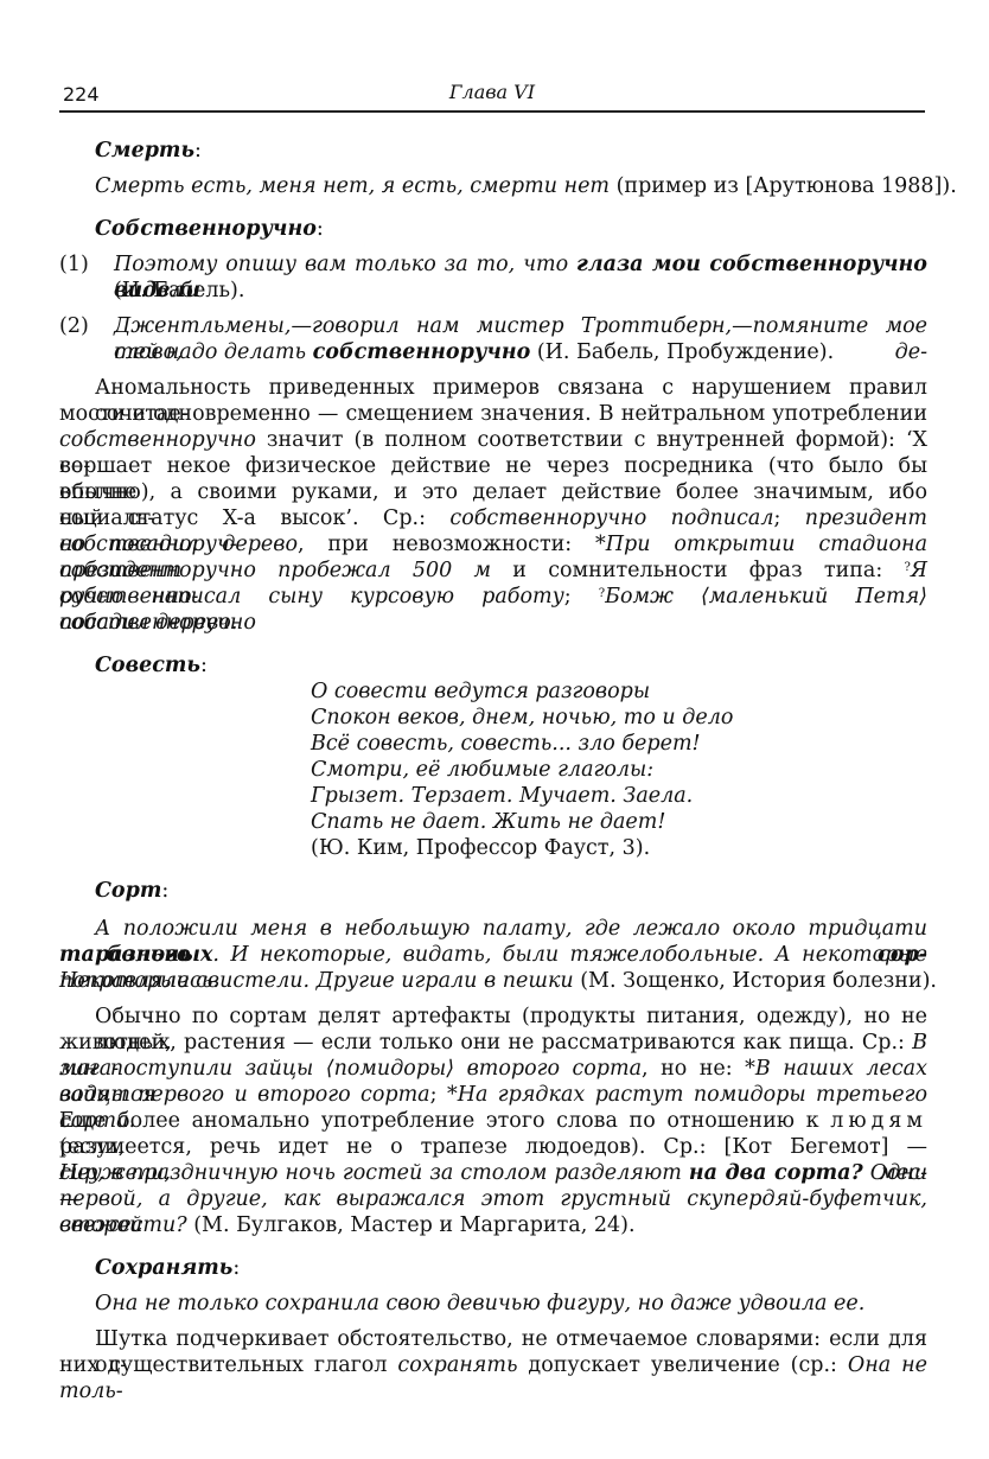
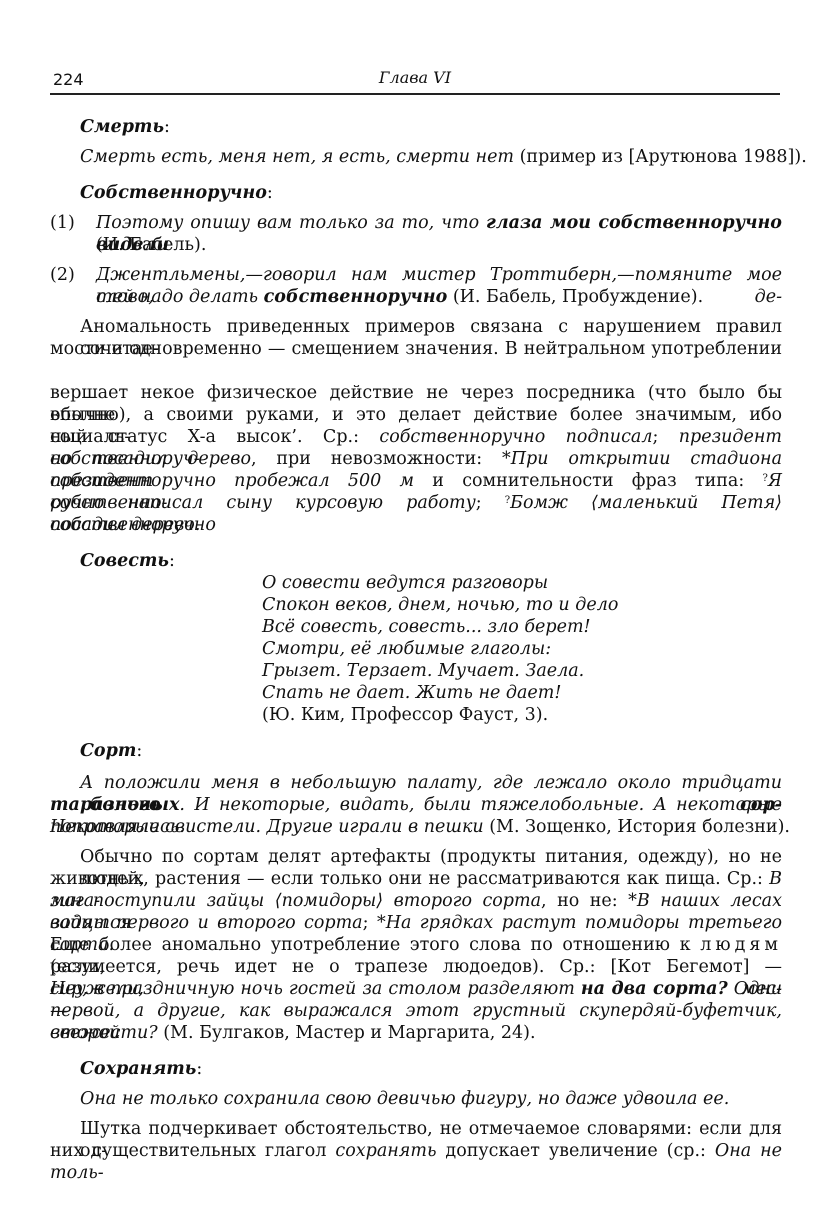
  224
  Глава VI
  Смерть:
  Смерть есть, меня нет, я есть, смерти нет (пример из [Арутюнова 1988]).
  Собственноручно:
  (1)
  Поэтому опишу вам только за то, что глаза мои собственноручно видели
  (И. Бабель).
  (2)
  Джентльмены,—говорил нам мистер Троттиберн,—помяните мое слово, де-
  тей надо делать собственноручно (И. Бабель, Пробуждение).
  Аномальность приведенных примеров связана с нарушением правил сочетае-
  мости и одновременно — смещением значения. В нейтральном употреблении
- собственноручно значит (в полном соответствии с внутренней формой): ‘X со-
  вершает некое физическое действие не через посредника (что было бы вполне
  обычно), а своими руками, и это делает действие более значимым, ибо социаль-
  ный статус X-а высок’. Ср.: собственноручно подписал; президент собственноруч-
  но посадил дерево, при невозможности: *При открытии стадиона президент
  собственноручно пробежал 500 м и сомнительности фраз типа: ?Я собственно-
  ручно написал сыну курсовую работу; ?Бомж ⟨маленький Петя⟩ собственноручно
  посадил дерево.
  Совесть:
  О совести ведутся разговоры
  Спокон веков, днем, ночью, то и дело
  Всё совесть, совесть... зло берет!
  Смотри, её любимые глаголы:
  Грызет. Терзает. Мучает. Заела.
  Спать не дает. Жить не дает!
  (Ю. Ким, Профессор Фауст, 3).
  Сорт:
  А положили меня в небольшую палату, где лежало около тридцати разного сор-
  та больных. И некоторые, видать, были тяжелобольные. А некоторые поправлялись.
  Некоторые свистели. Другие играли в пешки (М. Зощенко, История болезни).
  Обычно по сортам делят артефакты (продукты питания, одежду), но не людей,
  животных, растения — если только они не рассматриваются как пища. Ср.: В мага-
  зин поступили зайцы ⟨помидоры⟩ второго сорта, но не: *В наших лесах водятся
  зайцы первого и второго сорта; *На грядках растут помидоры третьего сорта.
  Еще более аномально употребление этого слова по отношению к людям (если,
  разумеется, речь идет не о трапезе людоедов). Ср.: [Кот Бегемот] — Неужели, мес-
  сир, в праздничную ночь гостей за столом разделяют на два сорта? Одни —
  первой, а другие, как выражался этот грустный скупердяй-буфетчик, второй
  свежести? (М. Булгаков, Мастер и Маргарита, 24).
  Сохранять:
  Она не только сохранила свою девичью фигуру, но даже удвоила ее.
  Шутка подчеркивает обстоятельство, не отмечаемое словарями: если для од-
  них существительных глагол сохранять допускает увеличение (ср.: Она не толь-
